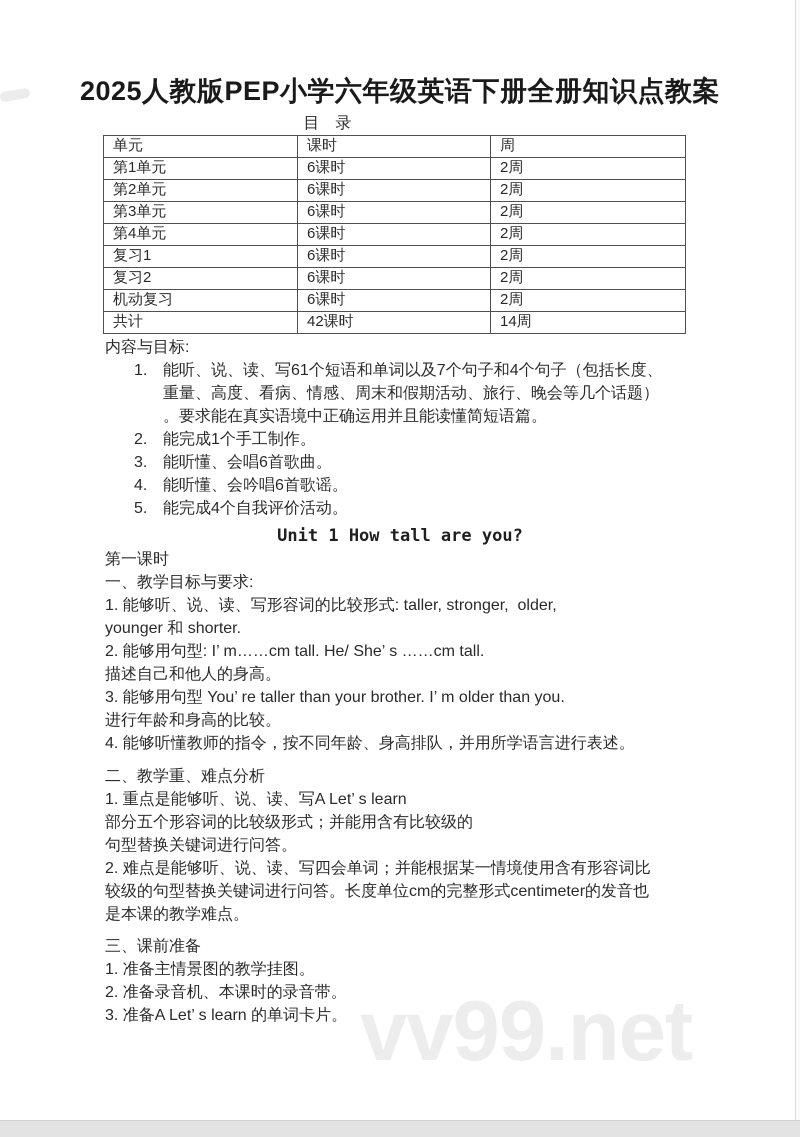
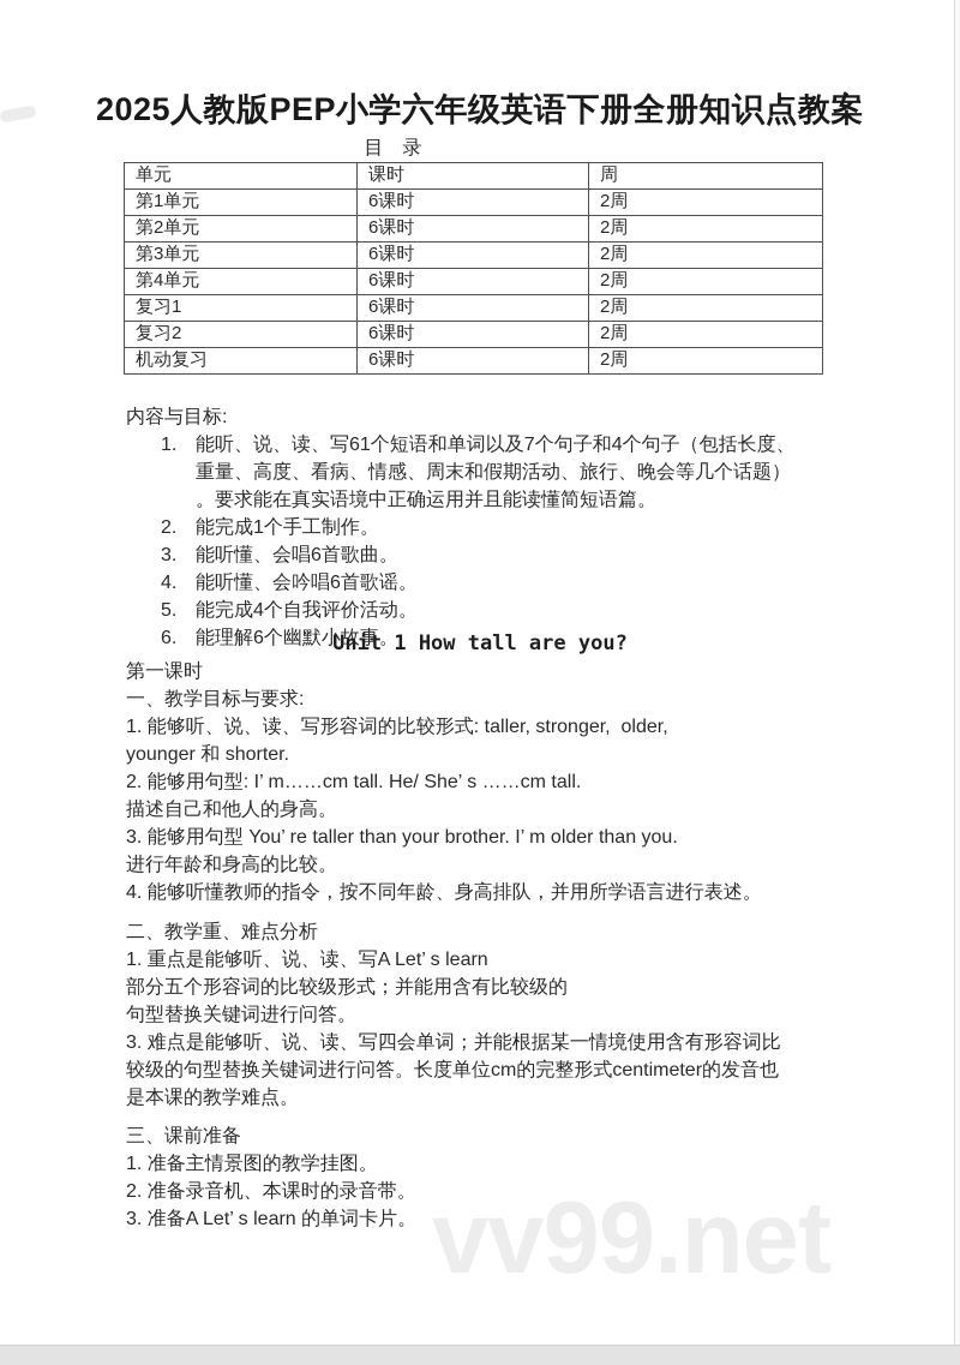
  2025人教版PEP小学六年级英语下册全册知识点教案
  目 录
  	单元	课时	周
  第1单元	6课时	2周
  第2单元	6课时	2周
  第3单元	6课时	2周
  第4单元	6课时	2周
  复习1	6课时	2周
  复习2	6课时	2周
  机动复习	6课时	2周
- 共计	42课时	14周
  内容与目标:
  1.
  能听、说、读、写61个短语和单词以及7个句子和4个句子（包括长度、
  重量、高度、看病、情感、周末和假期活动、旅行、晚会等几个话题）
  。要求能在真实语境中正确运用并且能读懂简短语篇。
  2.
  能完成1个手工制作。
  3.
  能听懂、会唱6首歌曲。
  4.
  能听懂、会吟唱6首歌谣。
  5.
  能完成4个自我评价活动。
+ 6.
+ 能理解6个幽默小故事。
  Unit 1 How tall are you?
  第一课时
  一、教学目标与要求:
  1. 能够听、说、读、写形容词的比较形式: taller, stronger, older,
  younger 和 shorter.
  2. 能够用句型: I’ m……cm tall. He/ She’ s ……cm tall.
  描述自己和他人的身高。
  3. 能够用句型 You’ re taller than your brother. I’ m older than you.
  进行年龄和身高的比较。
  4. 能够听懂教师的指令，按不同年龄、身高排队，并用所学语言进行表述。
  二、教学重、难点分析
  1. 重点是能够听、说、读、写A Let’ s learn
  部分五个形容词的比较级形式；并能用含有比较级的
  句型替换关键词进行问答。
- 2. 难点是能够听、说、读、写四会单词；并能根据某一情境使用含有形容词比
+ 3. 难点是能够听、说、读、写四会单词；并能根据某一情境使用含有形容词比
  较级的句型替换关键词进行问答。长度单位cm的完整形式centimeter的发音也
  是本课的教学难点。
  三、课前准备
  1. 准备主情景图的教学挂图。
  2. 准备录音机、本课时的录音带。
  3. 准备A Let’ s learn 的单词卡片。
